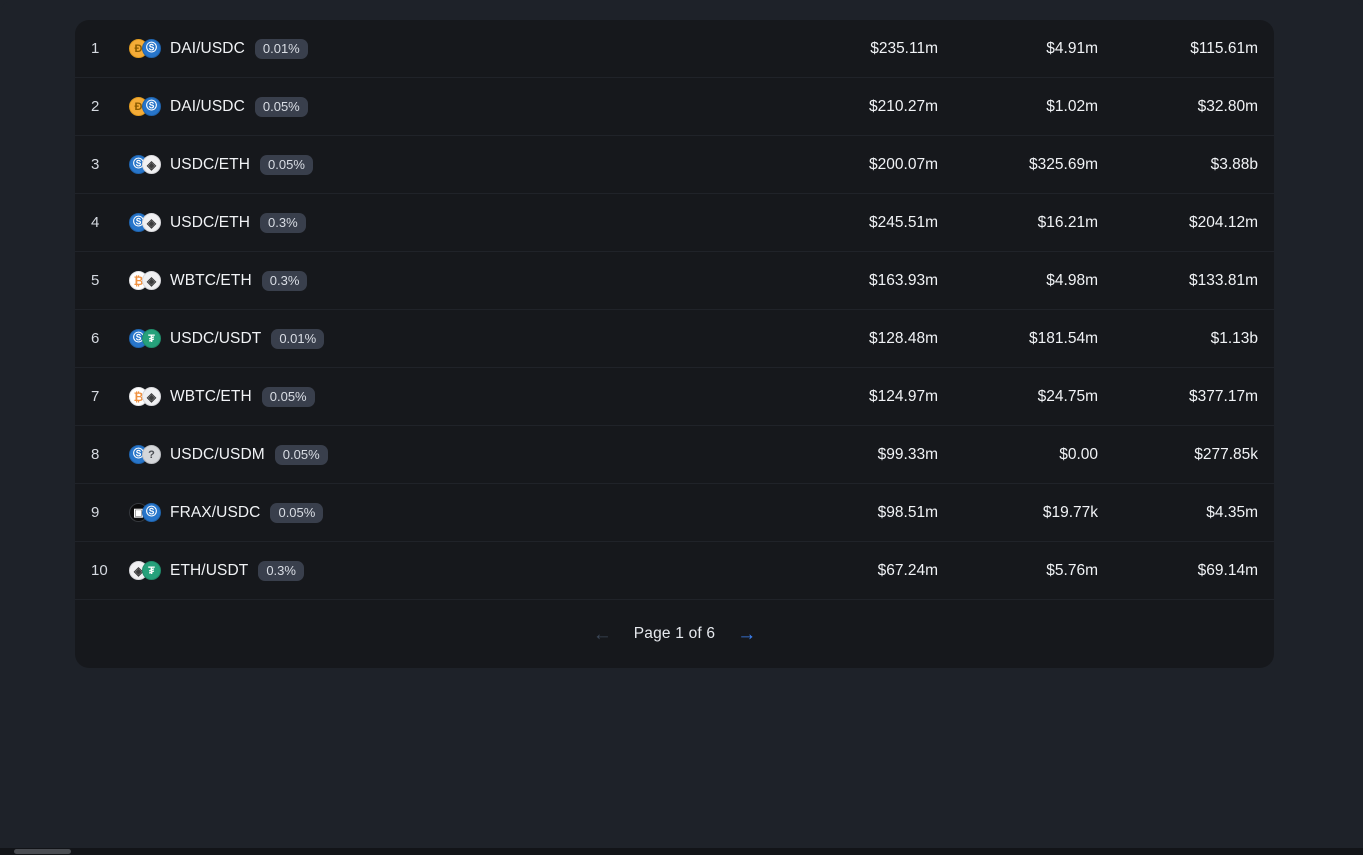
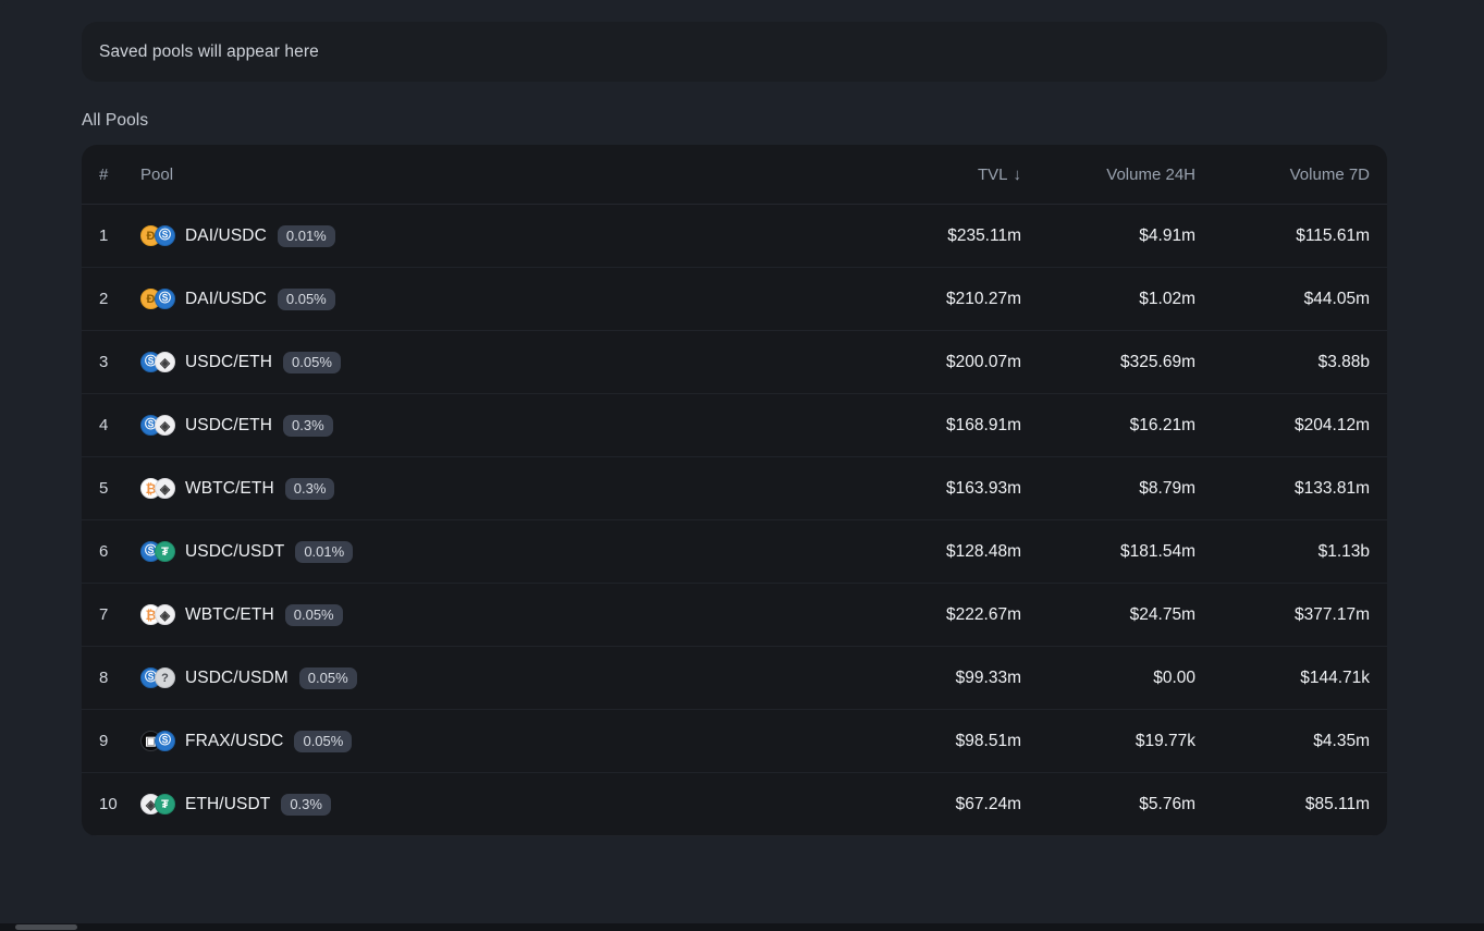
+ Saved pools will appear here
+ All Pools
+ #
+ Pool
+ TVL ↓
+ Volume 24H
+ Volume 7D
  1
  Ɖ
  Ⓢ
  DAI/USDC
  0.01%
  $235.11m
  $4.91m
  $115.61m
  2
  Ɖ
  Ⓢ
  DAI/USDC
  0.05%
  $210.27m
  $1.02m
- $32.80m
+ $44.05m
  3
  Ⓢ
  ◈
  USDC/ETH
  0.05%
  $200.07m
  $325.69m
  $3.88b
  4
  Ⓢ
  ◈
  USDC/ETH
  0.3%
- $245.51m
+ $168.91m
  $16.21m
  $204.12m
  5
  ₿
  ◈
  WBTC/ETH
  0.3%
  $163.93m
- $4.98m
+ $8.79m
  $133.81m
  6
  Ⓢ
  ₮
  USDC/USDT
  0.01%
  $128.48m
  $181.54m
  $1.13b
  7
  ₿
  ◈
  WBTC/ETH
  0.05%
- $124.97m
+ $222.67m
  $24.75m
  $377.17m
  8
  Ⓢ
  ?
  USDC/USDM
  0.05%
  $99.33m
  $0.00
- $277.85k
+ $144.71k
  9
  ▣
  Ⓢ
  FRAX/USDC
  0.05%
  $98.51m
  $19.77k
  $4.35m
  10
  ◈
  ₮
  ETH/USDT
  0.3%
  $67.24m
  $5.76m
- $69.14m
+ $85.11m
- ←
- Page 1 of 6
- →
